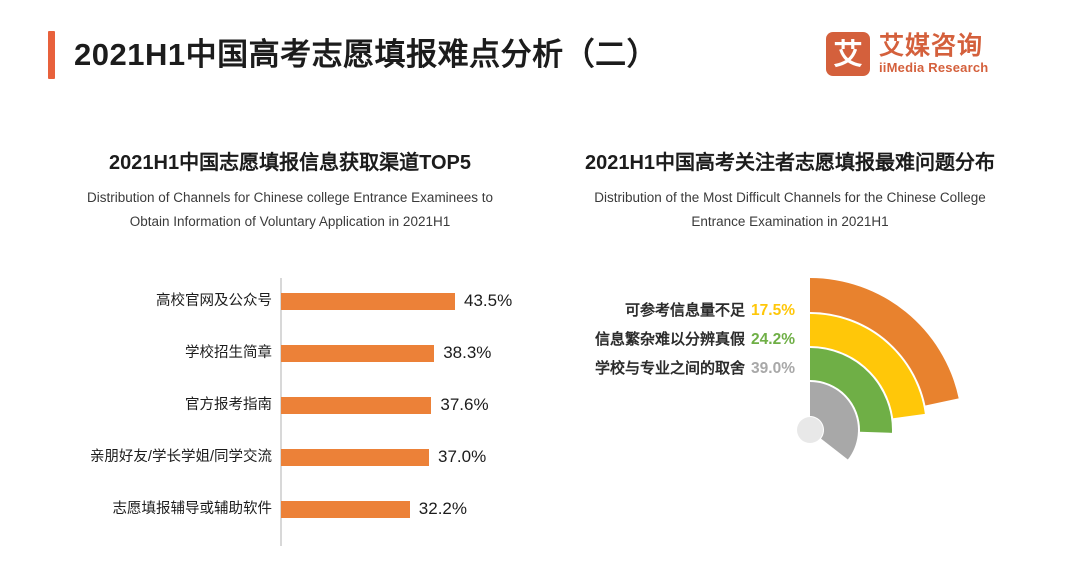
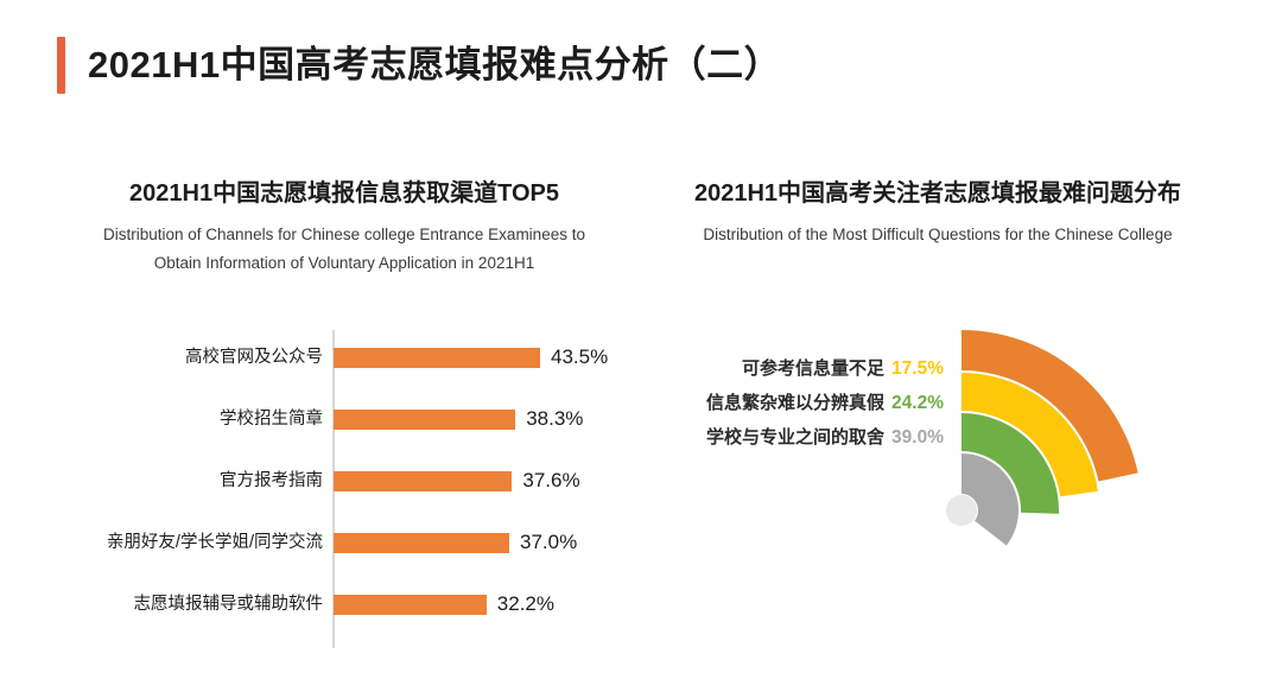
  2021H1中国高考志愿填报难点分析（二）
- 艾
- 艾媒咨询
- iiMedia Research
  2021H1中国志愿填报信息获取渠道TOP5
  Distribution of Channels for Chinese college Entrance Examinees to
  Obtain Information of Voluntary Application in 2021H1
  2021H1中国高考关注者志愿填报最难问题分布
- Distribution of the Most Difficult Channels for the Chinese College
+ Distribution of the Most Difficult Questions for the Chinese College
- Entrance Examination in 2021H1
  高校官网及公众号
  43.5%
  学校招生简章
  38.3%
  官方报考指南
  37.6%
  亲朋好友/学长学姐/同学交流
  37.0%
  志愿填报辅导或辅助软件
  32.2%
  可参考信息量不足 17.5%
  信息繁杂难以分辨真假 24.2%
  学校与专业之间的取舍 39.0%
